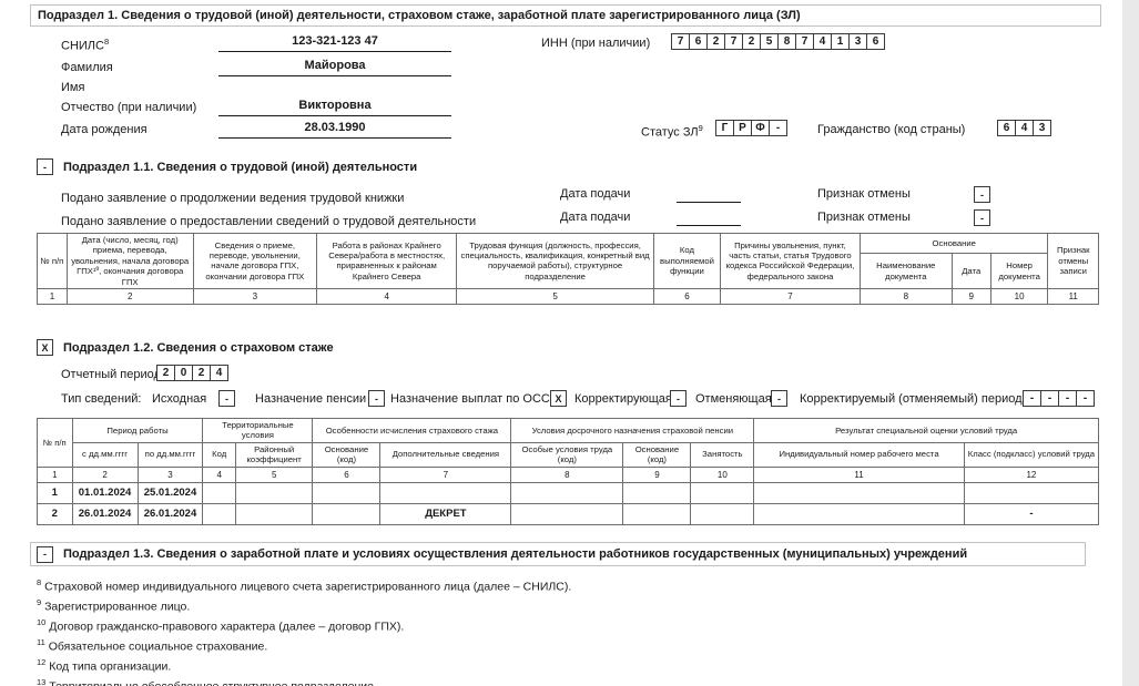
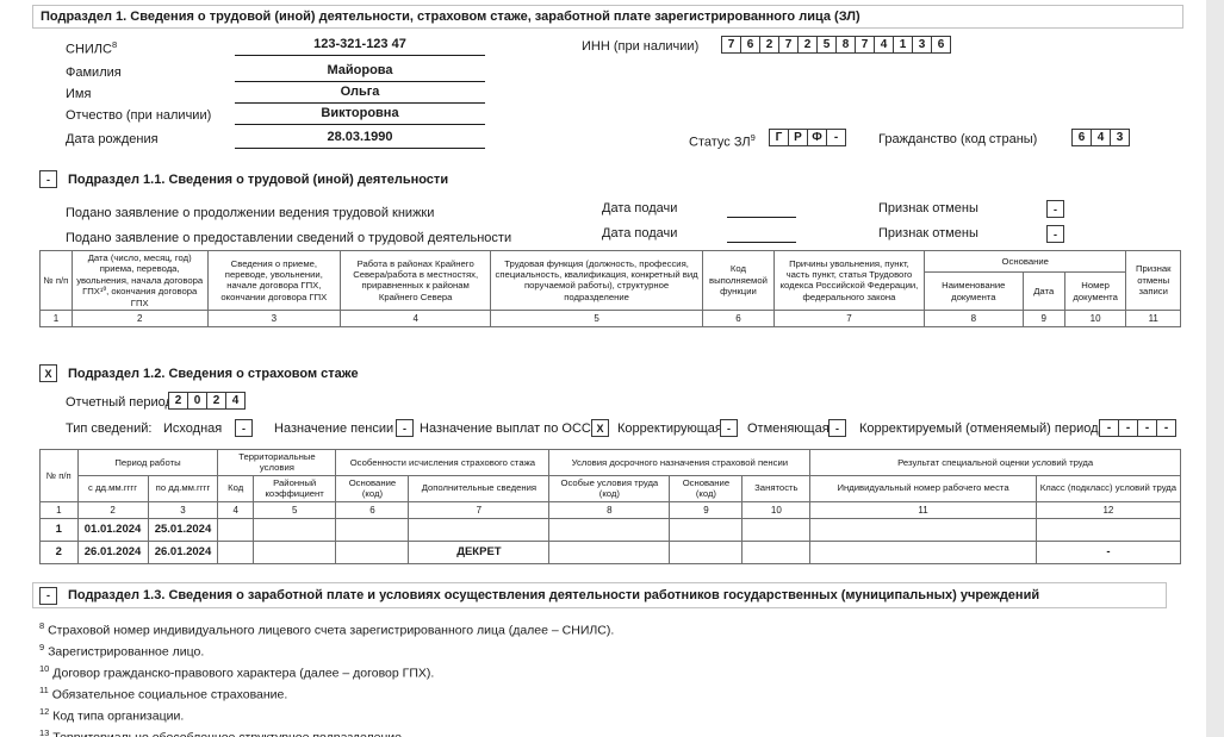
  Подраздел 1. Сведения о трудовой (иной) деятельности, страховом стаже, заработной плате зарегистрированного лица (ЗЛ)
  СНИЛС8
  123-321-123 47
  ИНН (при наличии)
  7
  6
  2
  7
  2
  5
  8
  7
  4
  1
  3
  6
  Фамилия
  Майорова
  Имя
+ Ольга
  Отчество (при наличии)
  Викторовна
  Дата рождения
  28.03.1990
  Статус ЗЛ9
  Г
  Р
  Ф
  -
  Гражданство (код страны)
  6
  4
  3
  -
  Подраздел 1.1. Сведения о трудовой (иной) деятельности
  Подано заявление о продолжении ведения трудовой книжки
  Дата подачи
  Признак отмены
  -
  Подано заявление о предоставлении сведений о трудовой деятельности
  Дата подачи
  Признак отмены
  -
- № п/п	Дата (число, месяц, год) приема, перевода, увольнения, начала договора ГПХ¹⁰, окончания договора ГПХ	Сведения о приеме, переводе, увольнении, начале договора ГПХ, окончании договора ГПХ	Работа в районах Крайнего Севера/работа в местностях, приравненных к районам Крайнего Севера	Трудовая функция (должность, профессия, специальность, квалификация, конкретный вид поручаемой работы), структурное подразделение	Код выполняемой функции	Причины увольнения, пункт, часть статьи, статья Трудового кодекса Российской Федерации, федерального закона	Основание	Признак отмены записи
+ № п/п	Дата (число, месяц, год) приема, перевода, увольнения, начала договора ГПХ¹⁰, окончания договора ГПХ	Сведения о приеме, переводе, увольнении, начале договора ГПХ, окончании договора ГПХ	Работа в районах Крайнего Севера/работа в местностях, приравненных к районам Крайнего Севера	Трудовая функция (должность, профессия, специальность, квалификация, конкретный вид поручаемой работы), структурное подразделение	Код выполняемой функции	Причины увольнения, пункт, часть пункт, статья Трудового кодекса Российской Федерации, федерального закона	Основание	Признак отмены записи
  Наименование документа	Дата	Номер документа
  1	2	3	4	5	6	7	8	9	10	11
  X
  Подраздел 1.2. Сведения о страховом стаже
  Отчетный перио
  2
  0
  2
  4
  Тип сведений:
  Исходная
  -
  Назначение пенсии
  -
  Назначение выплат по ОСС
  X
  Корректирующая
  -
  Отменяющая
  -
  Корректируемый (отменяемый) период
  -
  -
  -
  -
  № п/п	Период работы	Территориальные условия	Особенности исчисления страхового стажа	Условия досрочного назначения страховой пенсии	Результат специальной оценки условий труда
  с дд.мм.гггг	по дд.мм.гггг	Код	Районный коэффициент	Основание (код)	Дополнительные сведения	Особые условия труда (код)	Основание (код)	Занятость	Индивидуальный номер рабочего места	Класс (подкласс) условий труда
  1	2	3	4	5	6	7	8	9	10	11	12
  1	01.01.2024	25.01.2024
  2	26.01.2024	26.01.2024				ДЕКРЕТ					-
  -
  Подраздел 1.3. Сведения о заработной плате и условиях осуществления деятельности работников государственных (муниципальных) учреждений
  8 Страховой номер индивидуального лицевого счета зарегистрированного лица (далее – СНИЛС).
  9 Зарегистрированное лицо.
  10 Договор гражданско-правового характера (далее – договор ГПХ).
  11 Обязательное социальное страхование.
  12 Код типа организации.
